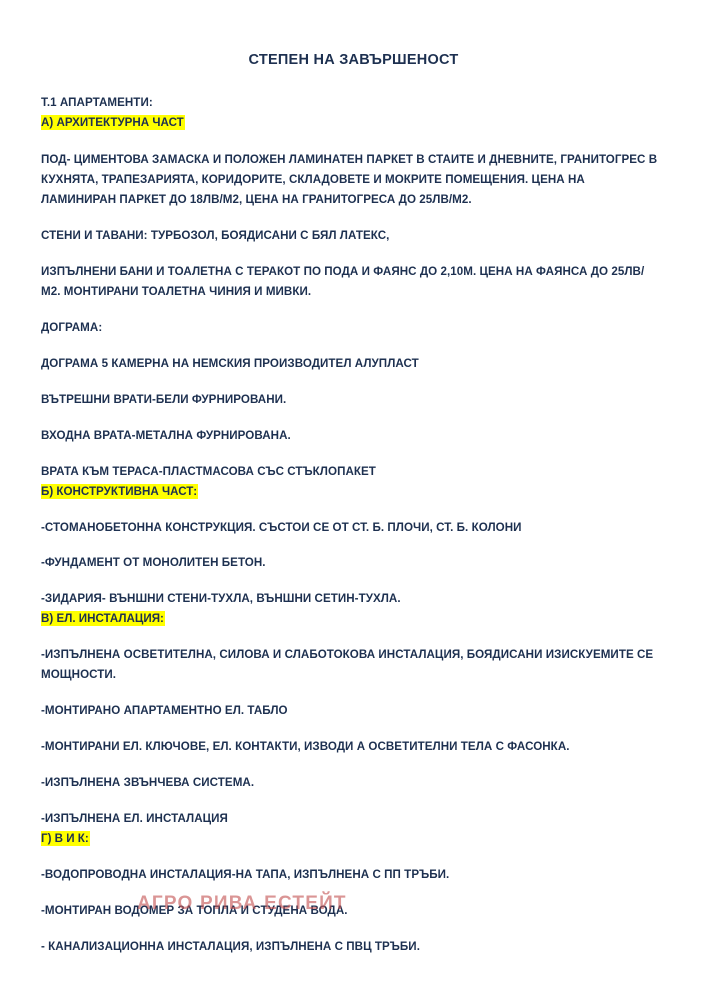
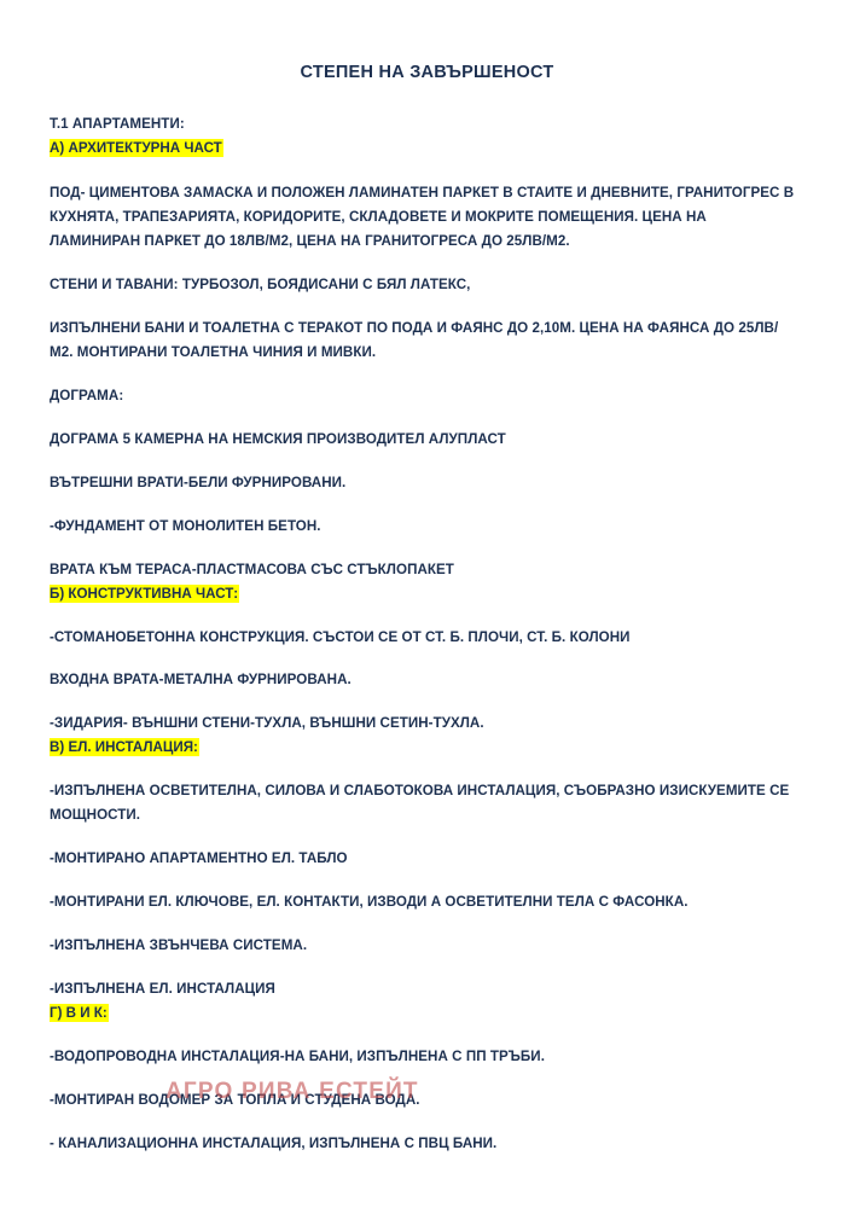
  СТЕПЕН НА ЗАВЪРШЕНОСТ
  Т.1 АПАРТАМЕНТИ:
  А) АРХИТЕКТУРНА ЧАСТ
  ПОД- ЦИМЕНТОВА ЗАМАСКА И ПОЛОЖЕН ЛАМИНАТЕН ПАРКЕТ В СТАИТЕ И ДНЕВНИТЕ, ГРАНИТОГРЕС В КУХНЯТА, ТРАПЕЗАРИЯТА, КОРИДОРИТЕ, СКЛАДОВЕТЕ И МОКРИТЕ ПОМЕЩЕНИЯ. ЦЕНА НА ЛАМИНИРАН ПАРКЕТ ДО 18ЛВ/М2, ЦЕНА НА ГРАНИТОГРЕСА ДО 25ЛВ/М2.
  СТЕНИ И ТАВАНИ: ТУРБОЗОЛ, БОЯДИСАНИ С БЯЛ ЛАТЕКС,
  ИЗПЪЛНЕНИ БАНИ И ТОАЛЕТНА С ТЕРАКОТ ПО ПОДА И ФАЯНС ДО 2,10М. ЦЕНА НА ФАЯНСА ДО 25ЛВ/М2. МОНТИРАНИ ТОАЛЕТНА ЧИНИЯ И МИВКИ.
  ДОГРАМА:
  ДОГРАМА 5 КАМЕРНА НА НЕМСКИЯ ПРОИЗВОДИТЕЛ АЛУПЛАСТ
  ВЪТРЕШНИ ВРАТИ-БЕЛИ ФУРНИРОВАНИ.
- ВХОДНА ВРАТА-МЕТАЛНА ФУРНИРОВАНА.
+ -ФУНДАМЕНТ ОТ МОНОЛИТЕН БЕТОН.
  ВРАТА КЪМ ТЕРАСА-ПЛАСТМАСОВА СЪС СТЪКЛОПАКЕТ
  Б) КОНСТРУКТИВНА ЧАСТ:
  -СТОМАНОБЕТОННА КОНСТРУКЦИЯ. СЪСТОИ СЕ ОТ СТ. Б. ПЛОЧИ, СТ. Б. КОЛОНИ
- -ФУНДАМЕНТ ОТ МОНОЛИТЕН БЕТОН.
+ ВХОДНА ВРАТА-МЕТАЛНА ФУРНИРОВАНА.
  -ЗИДАРИЯ- ВЪНШНИ СТЕНИ-ТУХЛА, ВЪНШНИ СЕТИН-ТУХЛА.
  В) ЕЛ. ИНСТАЛАЦИЯ:
- -ИЗПЪЛНЕНА ОСВЕТИТЕЛНА, СИЛОВА И СЛАБОТОКОВА ИНСТАЛАЦИЯ, БОЯДИСАНИ ИЗИСКУЕМИТЕ СЕ МОЩНОСТИ.
+ -ИЗПЪЛНЕНА ОСВЕТИТЕЛНА, СИЛОВА И СЛАБОТОКОВА ИНСТАЛАЦИЯ, СЪОБРАЗНО ИЗИСКУЕМИТЕ СЕ МОЩНОСТИ.
  -МОНТИРАНО АПАРТАМЕНТНО ЕЛ. ТАБЛО
  -МОНТИРАНИ ЕЛ. КЛЮЧОВЕ, ЕЛ. КОНТАКТИ, ИЗВОДИ А ОСВЕТИТЕЛНИ ТЕЛА С ФАСОНКА.
  -ИЗПЪЛНЕНА ЗВЪНЧЕВА СИСТЕМА.
  -ИЗПЪЛНЕНА ЕЛ. ИНСТАЛАЦИЯ
  Г) В И К:
- -ВОДОПРОВОДНА ИНСТАЛАЦИЯ-НА ТАПА, ИЗПЪЛНЕНА С ПП ТРЪБИ.
+ -ВОДОПРОВОДНА ИНСТАЛАЦИЯ-НА БАНИ, ИЗПЪЛНЕНА С ПП ТРЪБИ.
  -МОНТИРАН ВОДОМЕР ЗА ТОПЛА И СТУДЕНА ВОДА.
- - КАНАЛИЗАЦИОННА ИНСТАЛАЦИЯ, ИЗПЪЛНЕНА С ПВЦ ТРЪБИ.
+ - КАНАЛИЗАЦИОННА ИНСТАЛАЦИЯ, ИЗПЪЛНЕНА С ПВЦ БАНИ.
  АГРО РИВА ЕСТЕЙТ
